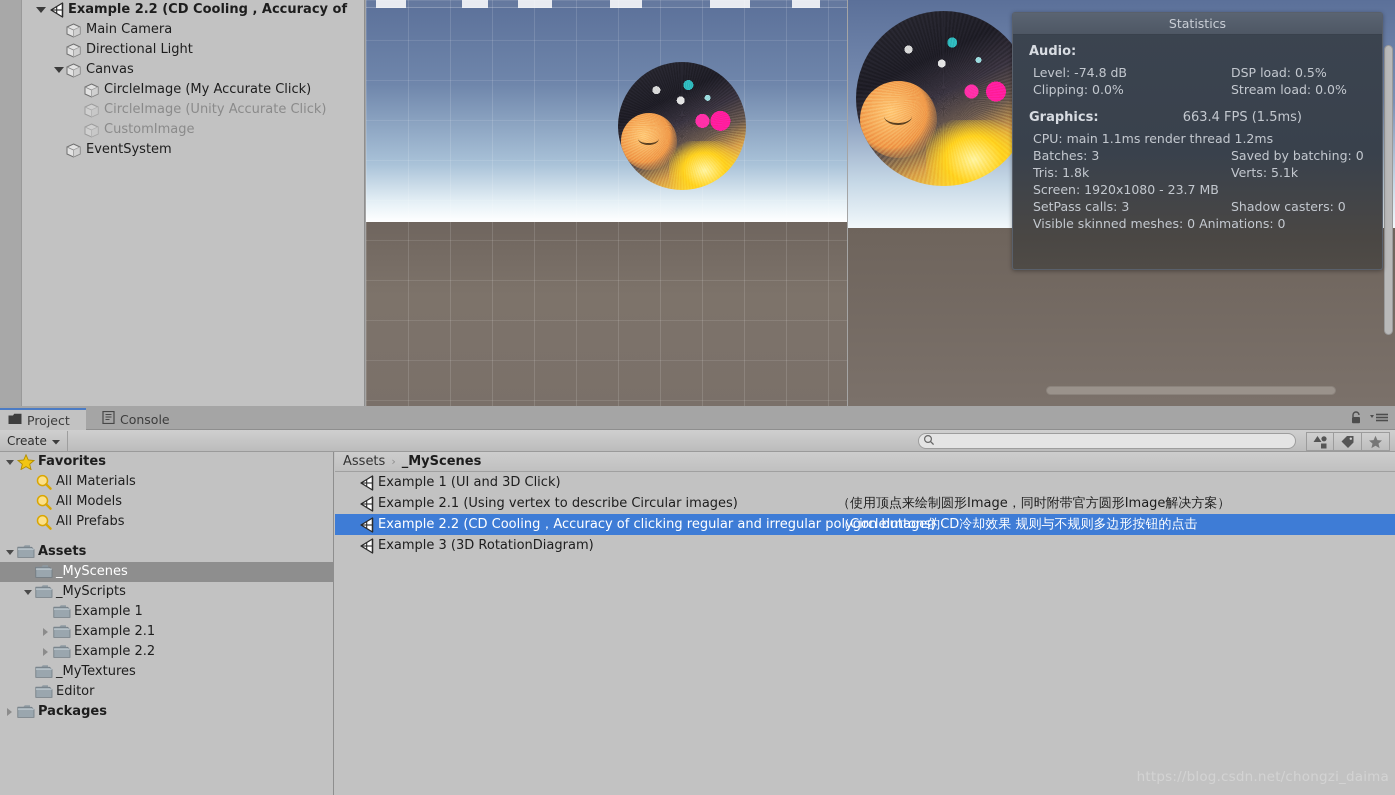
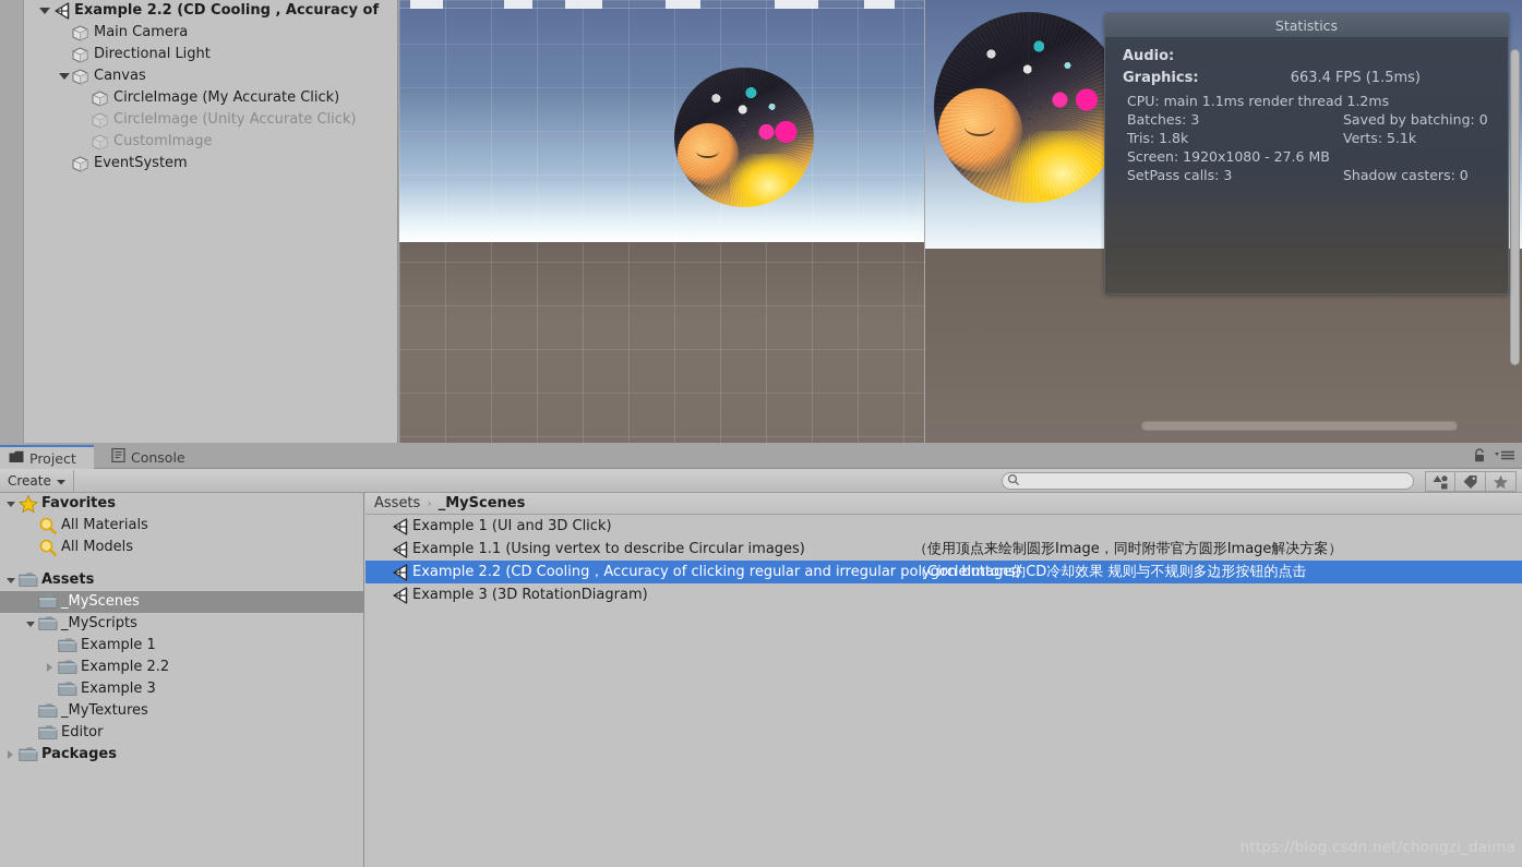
  Example 2.2 (CD Cooling , Accuracy of
  Main Camera
  Directional Light
  Canvas
  CircleImage (My Accurate Click)
  CircleImage (Unity Accurate Click)
  CustomImage
  EventSystem
  Statistics
  Audio:
- Level: -74.8 dB
- DSP load: 0.5%
- Clipping: 0.0%
- Stream load: 0.0%
  Graphics:
  663.4 FPS (1.5ms)
  CPU: main 1.1ms render thread 1.2ms
  Batches: 3
  Saved by batching: 0
  Tris: 1.8k
  Verts: 5.1k
- Screen: 1920x1080 - 23.7 MB
+ Screen: 1920x1080 - 27.6 MB
  SetPass calls: 3
  Shadow casters: 0
- Visible skinned meshes: 0 Animations: 0
  Project
  Console
  Create
  Favorites
  All Materials
  All Models
- All Prefabs
  Assets
  _MyScenes
  _MyScripts
  Example 1
- Example 2.1
  Example 2.2
+ Example 3
  _MyTextures
  Editor
  Packages
  Assets
  ›
  _MyScenes
  Example 1 (UI and 3D Click)
- Example 2.1 (Using vertex to describe Circular images)
+ Example 1.1 (Using vertex to describe Circular images)
  （使用顶点来绘制圆形Image，同时附带官方圆形Image解决方案）
  Example 2.2 (CD Cooling，Accuracy of clicking regular and irregular polygon buttons)
  （CircleImage的CD冷却效果 规则与不规则多边形按钮的点击
  Example 3 (3D RotationDiagram)
